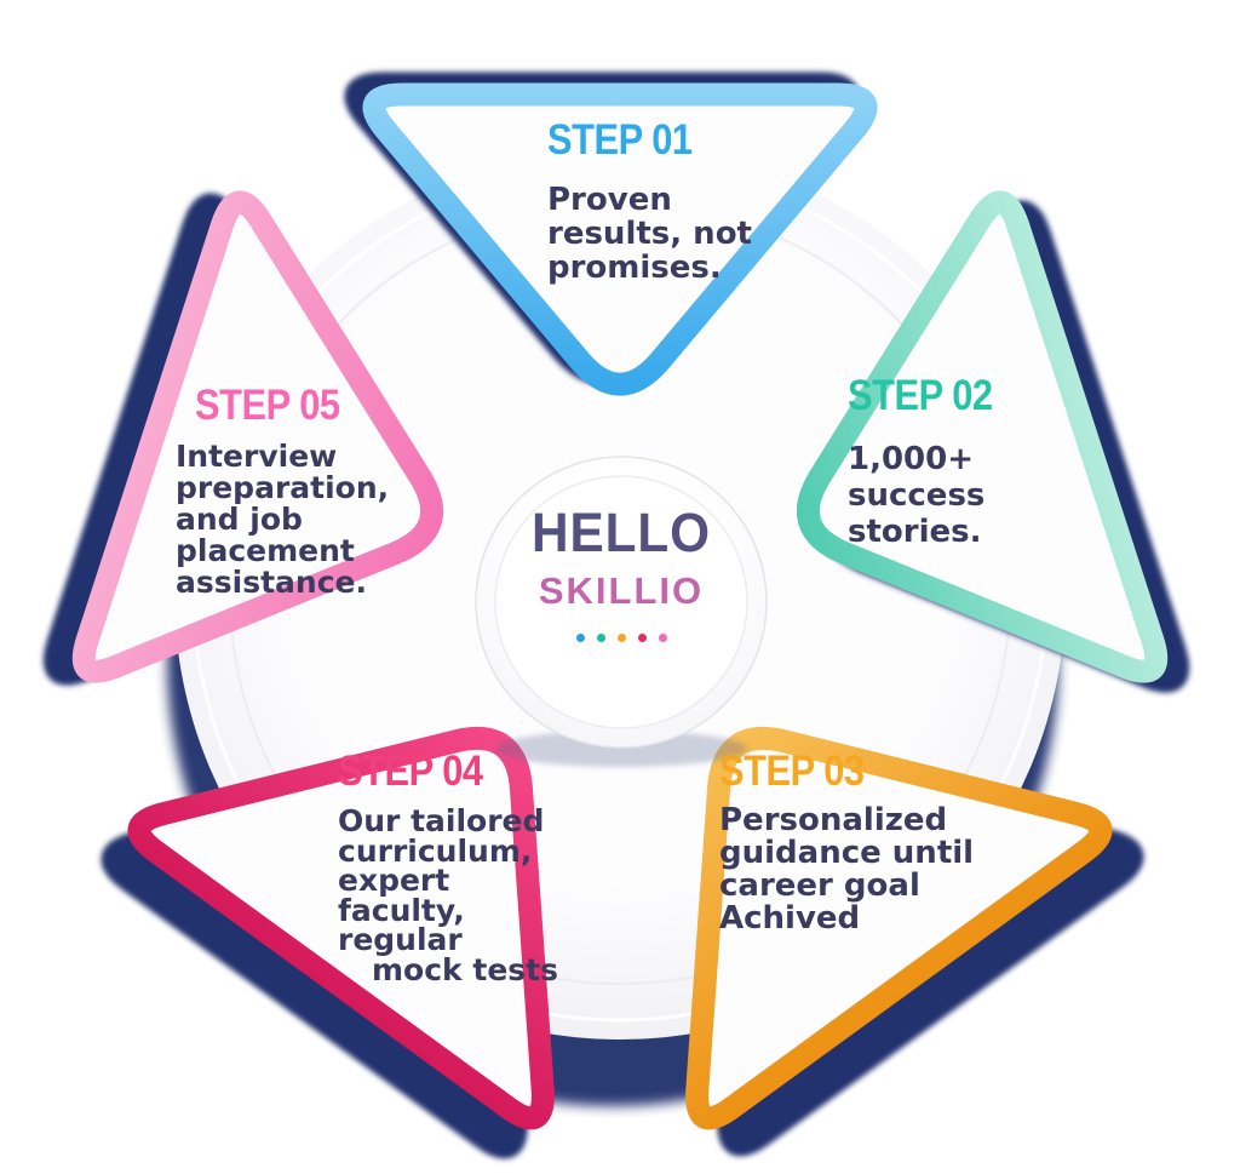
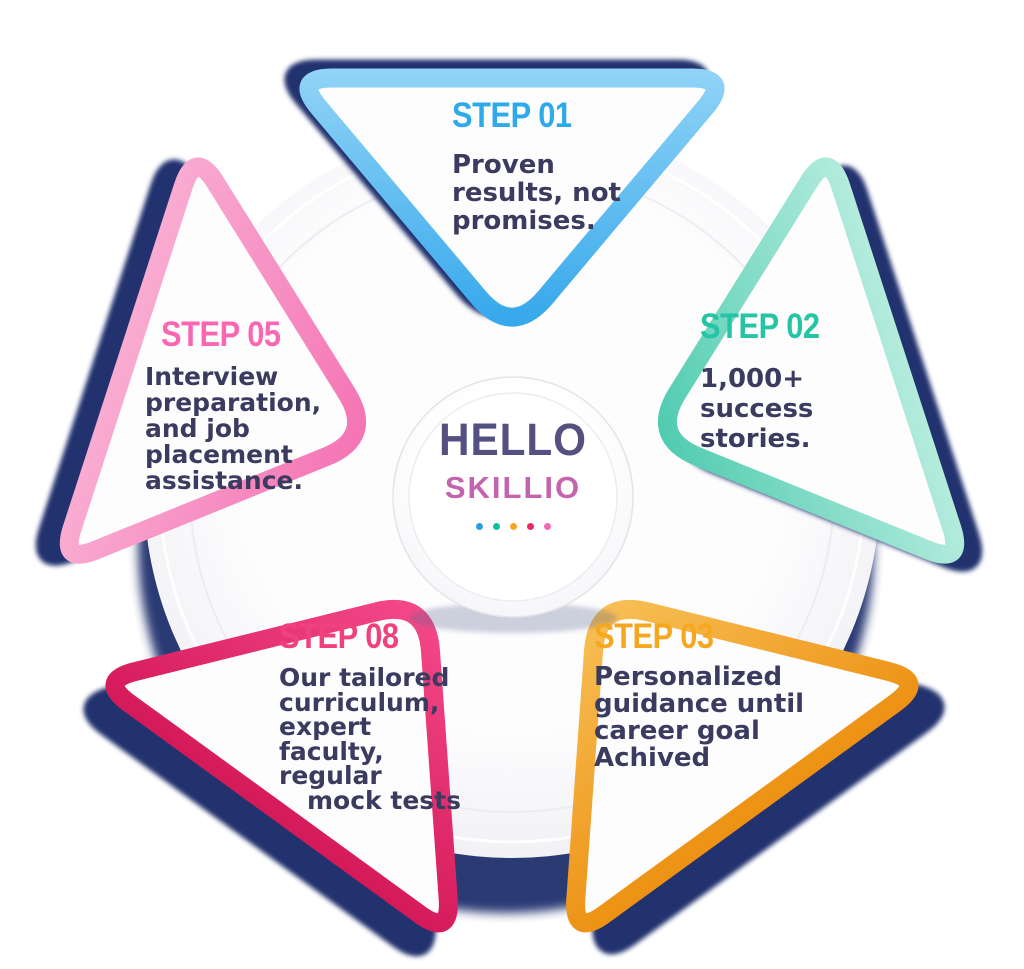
  STEP 01
  Proven
  results, not
  promises.
  STEP 02
  1,000+
  success
  stories.
  STEP 03
  Personalized
  guidance until
  career goal
  Achived
- STEP 04
+ STEP 08
  Our tailored
  curriculum,
  expert
  faculty,
  regular
  mock tests
  STEP 05
  Interview
  preparation,
  and job
  placement
  assistance.
  HELLO
  SKILLIO
